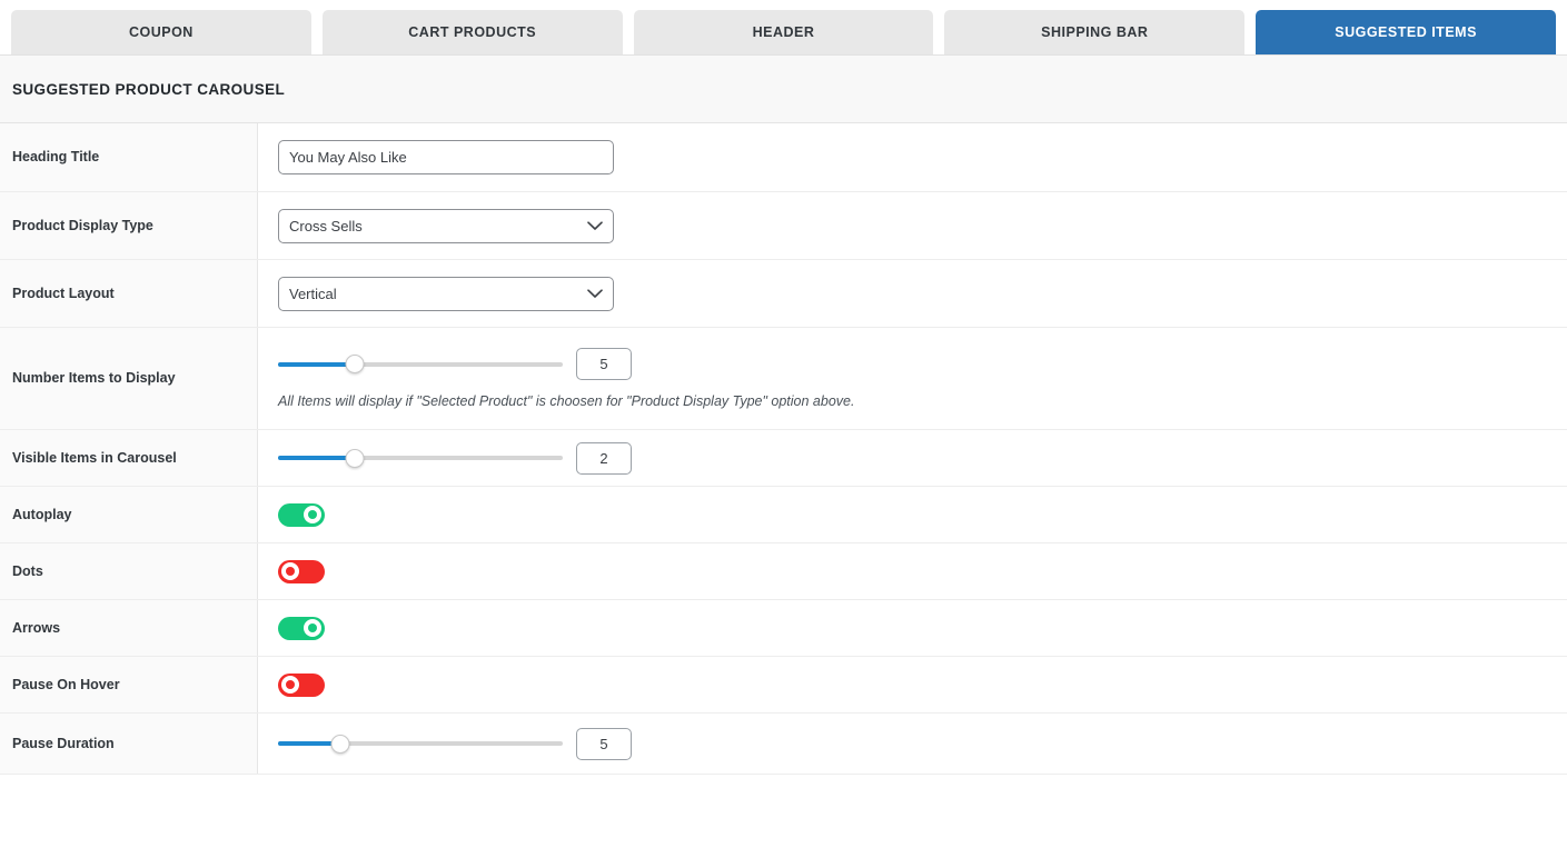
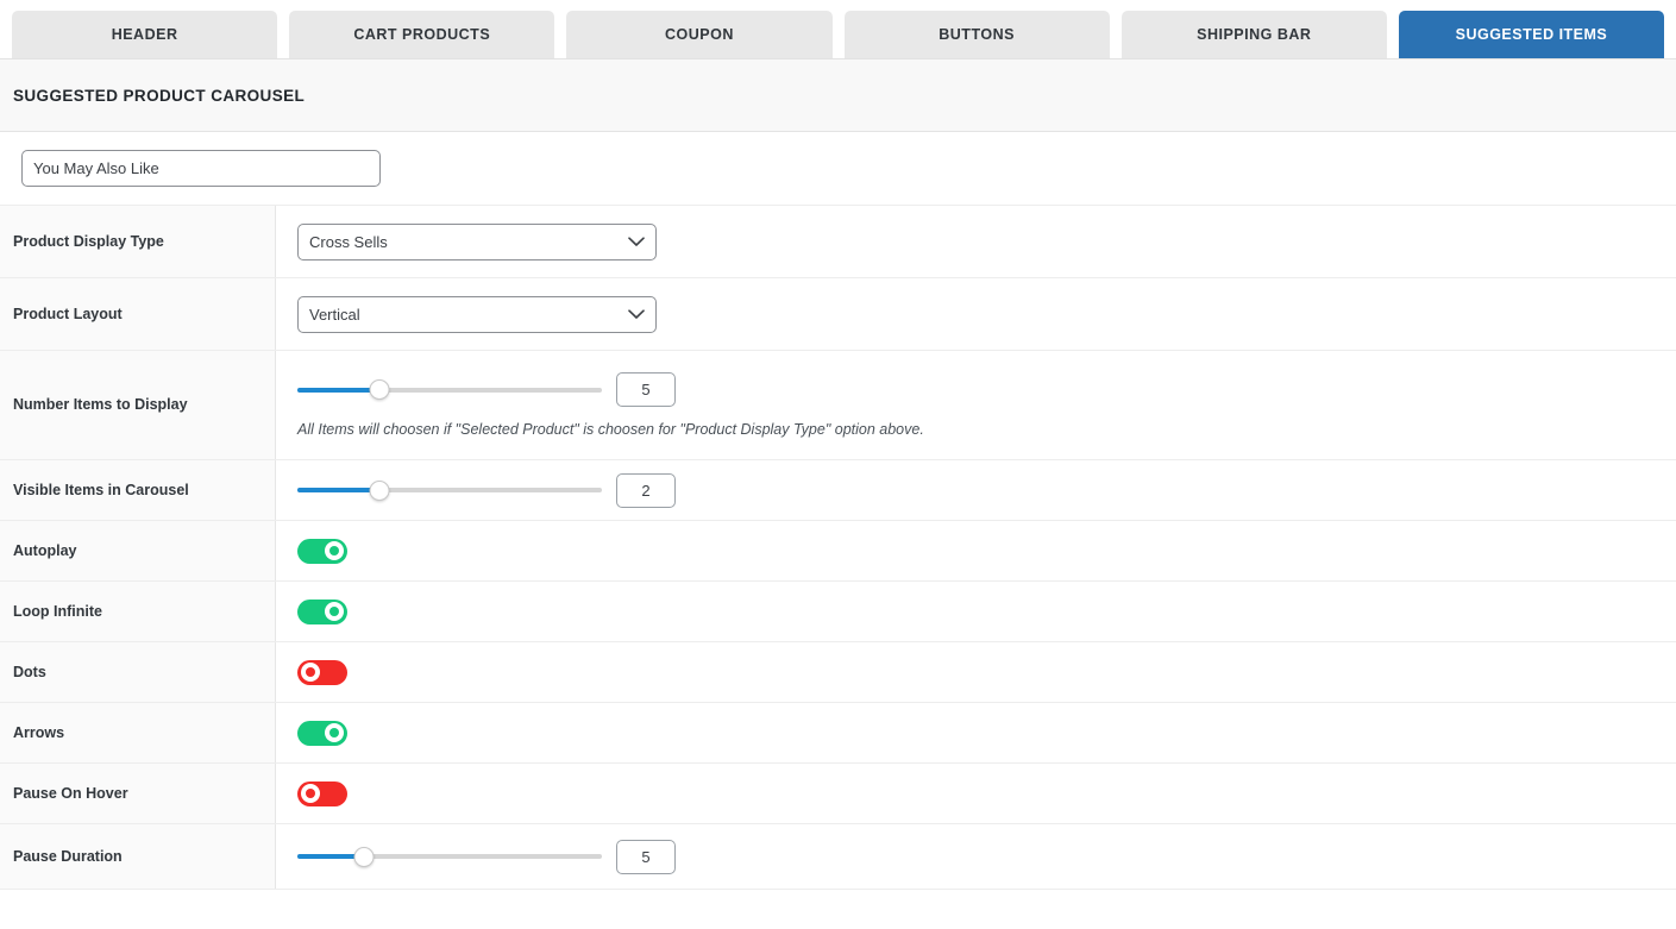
- COUPON
+ HEADER
  CART PRODUCTS
- HEADER
+ COUPON
+ BUTTONS
  SHIPPING BAR
  SUGGESTED ITEMS
  SUGGESTED PRODUCT CAROUSEL
- Heading Title
  You May Also Like
  Product Display Type
  Cross Sells
  Product Layout
  Vertical
  Number Items to Display
  5
- All Items will display if "Selected Product" is choosen for "Product Display Type" option above.
+ All Items will choosen if "Selected Product" is choosen for "Product Display Type" option above.
  Visible Items in Carousel
  2
  Autoplay
+ Loop Infinite
  Dots
  Arrows
  Pause On Hover
  Pause Duration
  5
